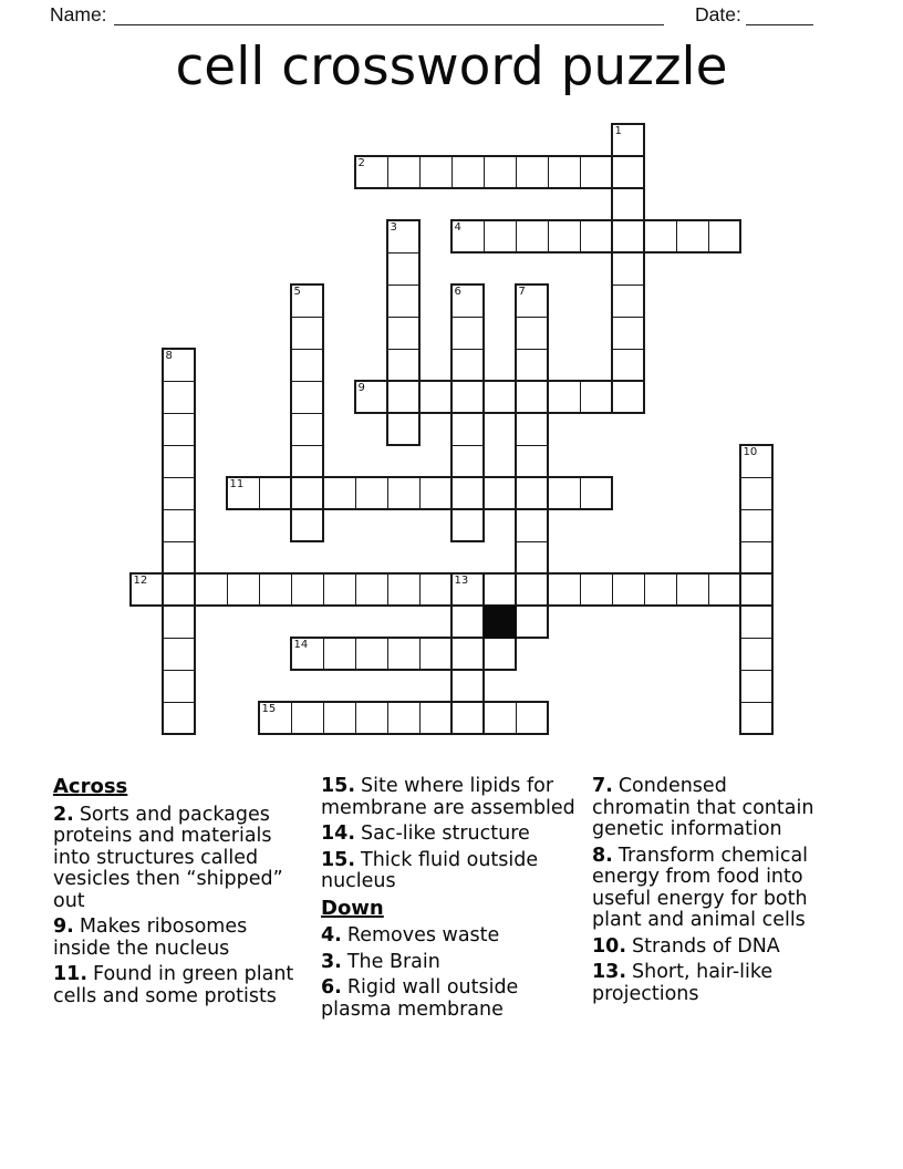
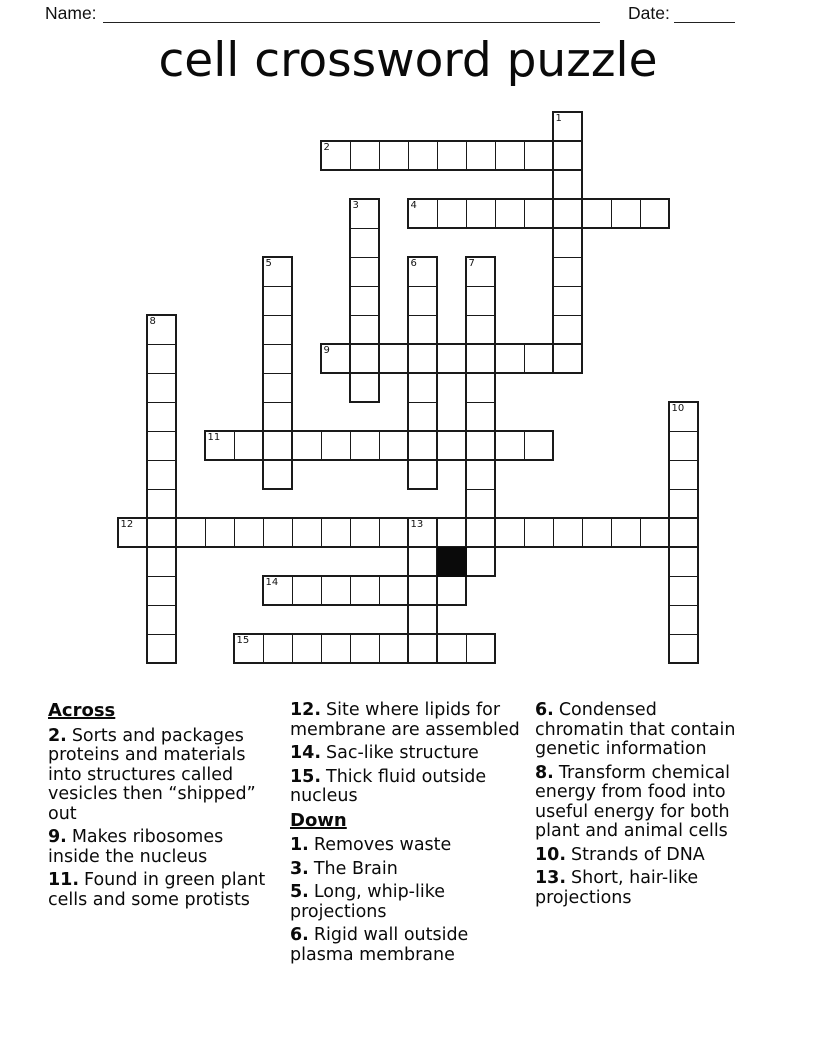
  Name:
  Date:
  cell crossword puzzle
  1
  2
  3
  4
  5
  6
  7
  8
  9
  10
  11
  12
  13
  14
  15
  Across
  2. Sorts and packages proteins and materials into structures called vesicles then “shipped” out
  9. Makes ribosomes inside the nucleus
  11. Found in green plant cells and some protists
- 15. Site where lipids for membrane are assembled
+ 12. Site where lipids for membrane are assembled
  14. Sac-like structure
  15. Thick fluid outside nucleus
  Down
- 4. Removes waste
+ 1. Removes waste
  3. The Brain
+ 5. Long, whip-like projections
  6. Rigid wall outside plasma membrane
- 7. Condensed chromatin that contain genetic information
+ 6. Condensed chromatin that contain genetic information
  8. Transform chemical energy from food into useful energy for both plant and animal cells
  10. Strands of DNA
  13. Short, hair-like projections
